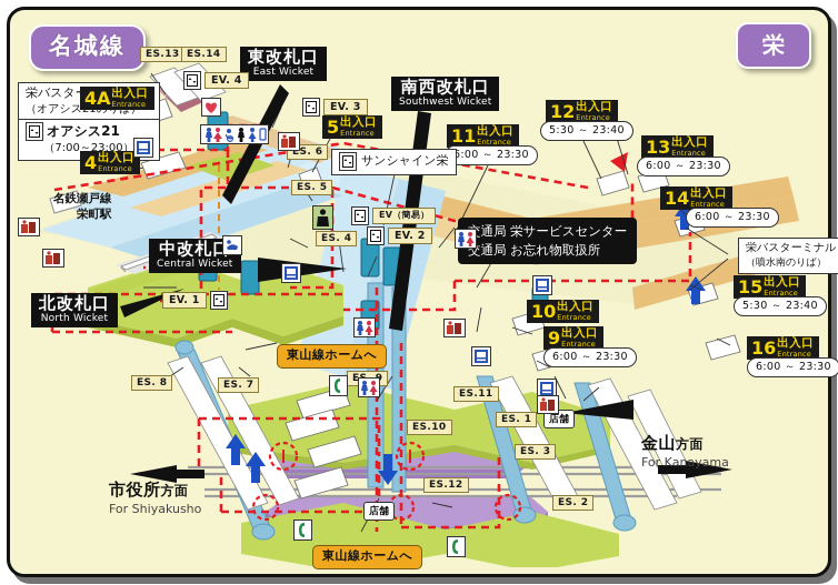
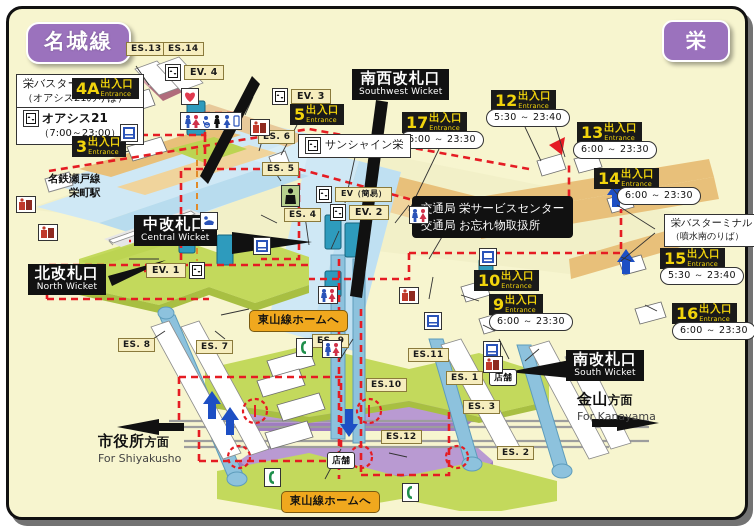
  名城線
  栄
- 東改札口
- East Wicket
  南西改札口
  Southwest Wicket
  中改札
  Central Wicket
  北改札口
  North Wicket
+ 南改札口
+ South Wicket
  オアシス21
  （7:00～23:00）
  名鉄瀬戸線
  栄町駅
  4A
  出入口
  Entrance
- 4
+ 3
  出入口
  Entrance
  5
  出入口
  Entrance
- 11
+ 17
  出入口
  Entrance
  6:00 ～ 23:30
  12
  出入口
  Entrance
  5:30 ～ 23:40
  13
  出入口
  Entrance
  6:00 ～ 23:30
  14
  出入口
  Entrance
  6:00 ～ 23:30
  15
  出入口
  Entrance
  5:30 ～ 23:40
  16
  出入口
  Entrance
  6:00 ～ 23:30
  10
  出入口
  Entrance
  9
  出入口
  Entrance
  6:00 ～ 23:30
  サンシャイン栄
  栄バスターミナル
  （噴水南のりば）
  通局 栄サービスセンター
  交通局 お忘れ物取扱所
  EV. 1
  EV. 2
  EV. 3
  EV. 4
  EV（簡易）
  ES. 1
  ES. 2
  ES. 3
  ES. 4
  ES. 5
  ES. 6
  ES. 7
  ES. 8
  ES.10
  ES.11
  ES.12
  ES.13
  ES.14
  東山線ホームへ
  東山線ホームへ
  店舗
  店舗
  市役所方面
  For Shiyakusho
  金山方面
  For Kanayama
